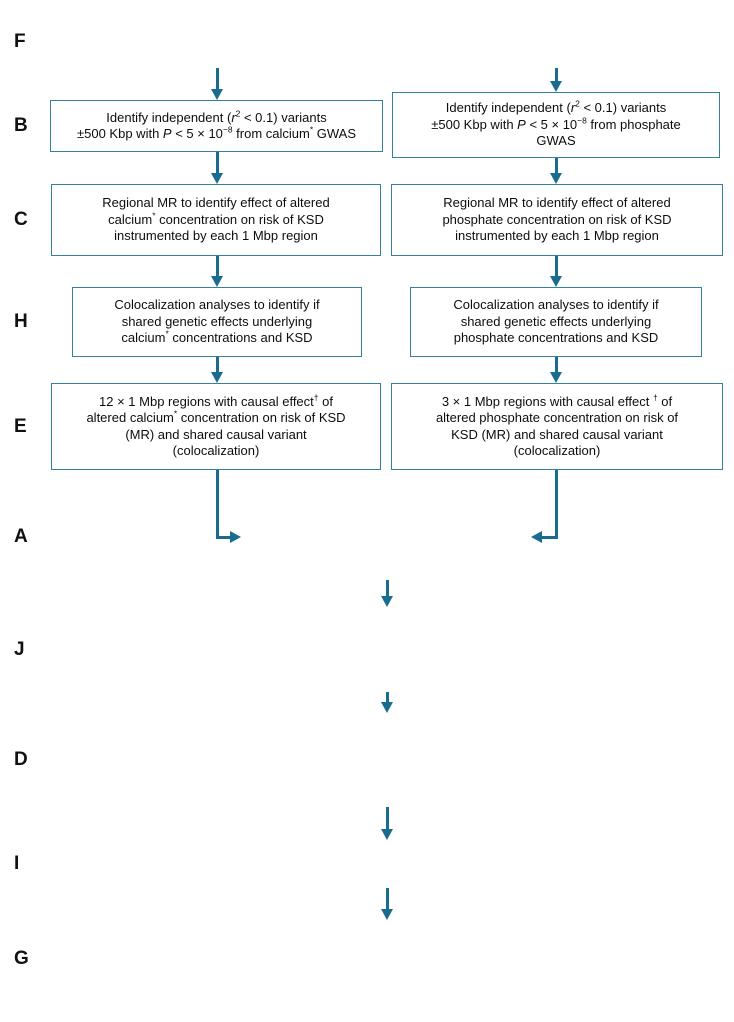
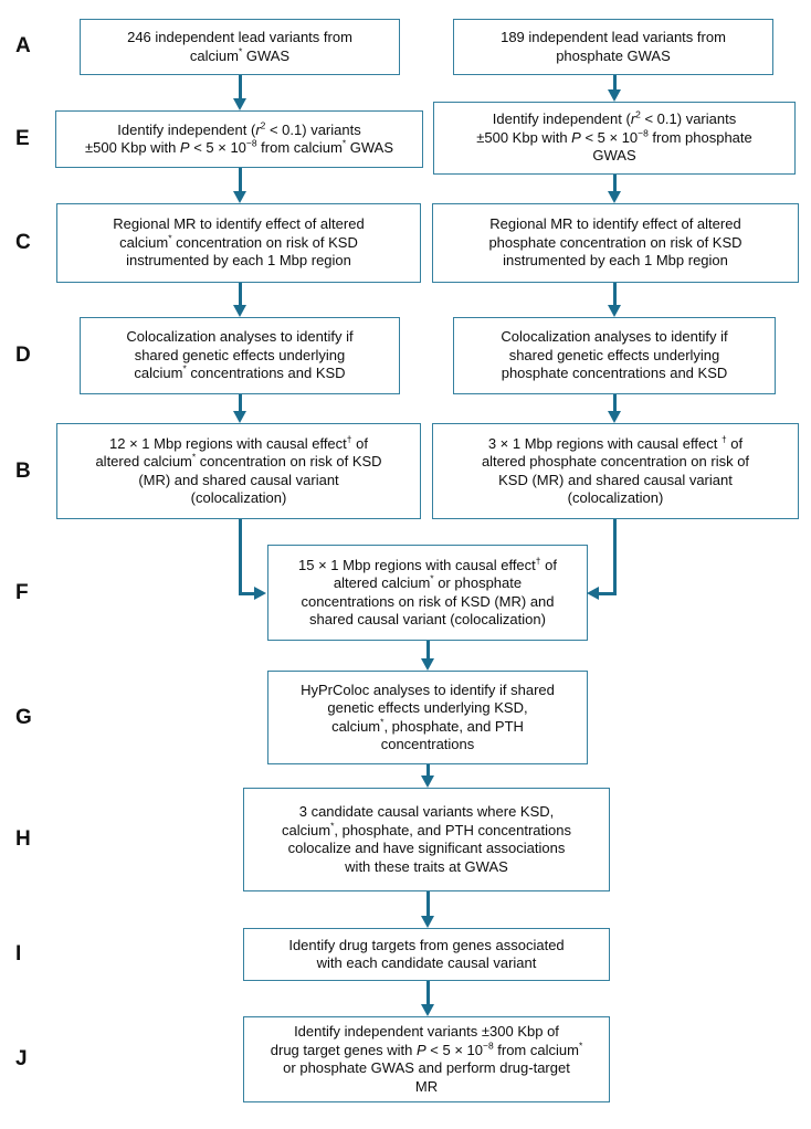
- F
+ A
- B
+ E
  C
- H
+ D
- E
+ B
- A
+ F
- J
+ G
- D
+ H
  I
- G
+ J
+ 246 independent lead variants from
+ calcium* GWAS
+ 189 independent lead variants from
+ phosphate GWAS
  Identify independent (r2 < 0.1) variants
  ±500 Kbp with P < 5 × 10−8 from calcium* GWAS
  Identify independent (r2 < 0.1) variants
  ±500 Kbp with P < 5 × 10−8 from phosphate
  GWAS
  Regional MR to identify effect of altered
  calcium* concentration on risk of KSD
  instrumented by each 1 Mbp region
  Regional MR to identify effect of altered
  phosphate concentration on risk of KSD
  instrumented by each 1 Mbp region
  Colocalization analyses to identify if
  shared genetic effects underlying
  calcium* concentrations and KSD
  Colocalization analyses to identify if
  shared genetic effects underlying
  phosphate concentrations and KSD
  12 × 1 Mbp regions with causal effect† of
  altered calcium* concentration on risk of KSD
  (MR) and shared causal variant
  (colocalization)
  3 × 1 Mbp regions with causal effect † of
  altered phosphate concentration on risk of
  KSD (MR) and shared causal variant
  (colocalization)
+ 15 × 1 Mbp regions with causal effect† of
+ altered calcium* or phosphate
+ concentrations on risk of KSD (MR) and
+ shared causal variant (colocalization)
+ HyPrColoc analyses to identify if shared
+ genetic effects underlying KSD,
+ calcium*, phosphate, and PTH
+ concentrations
+ 3 candidate causal variants where KSD,
+ calcium*, phosphate, and PTH concentrations
+ colocalize and have significant associations
+ with these traits at GWAS
+ Identify drug targets from genes associated
+ with each candidate causal variant
+ Identify independent variants ±300 Kbp of
+ drug target genes with P < 5 × 10−8 from calcium*
+ or phosphate GWAS and perform drug-target
+ MR
